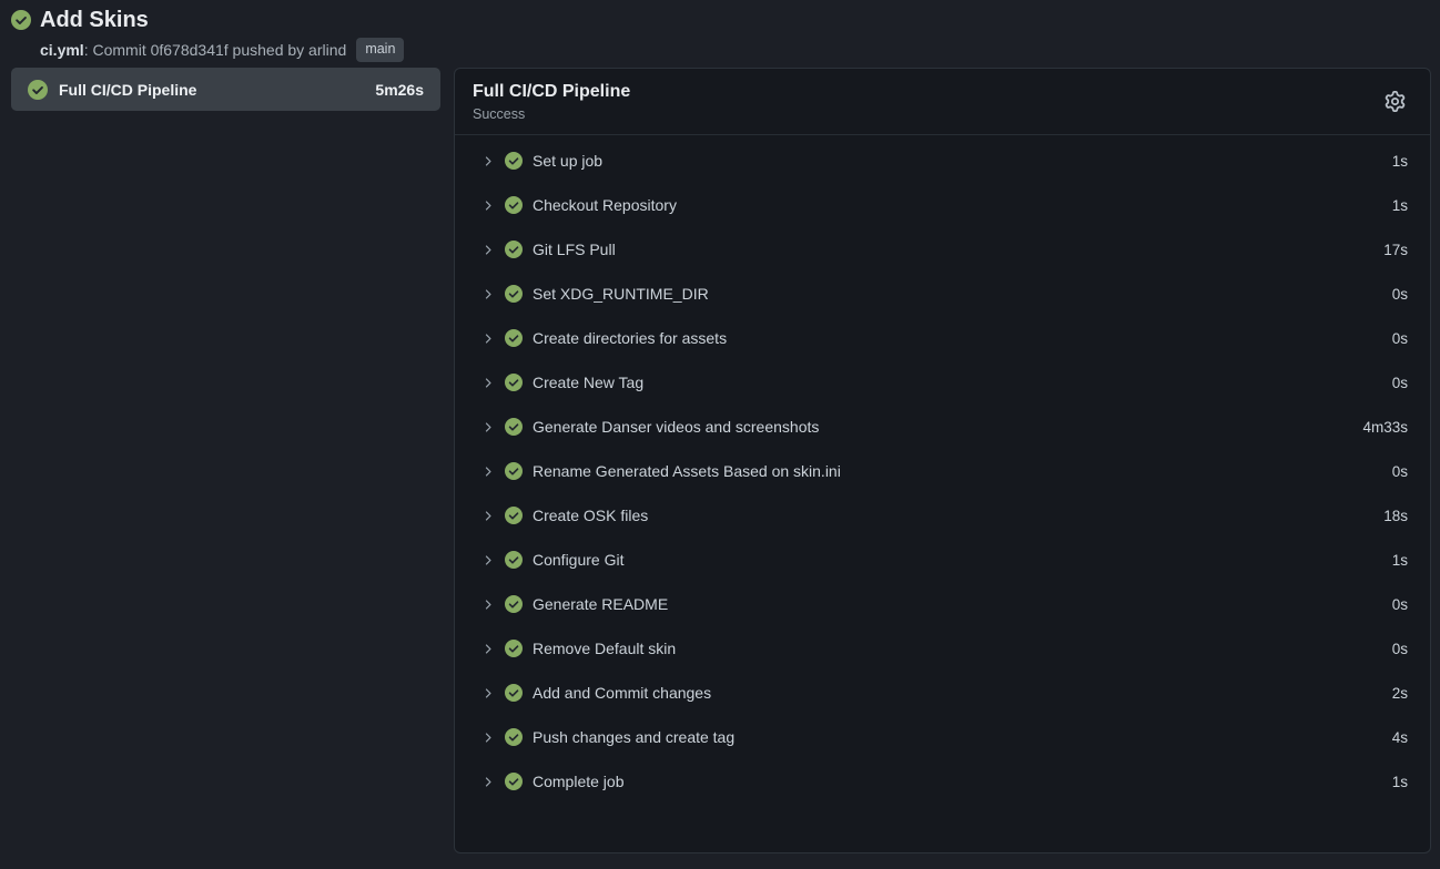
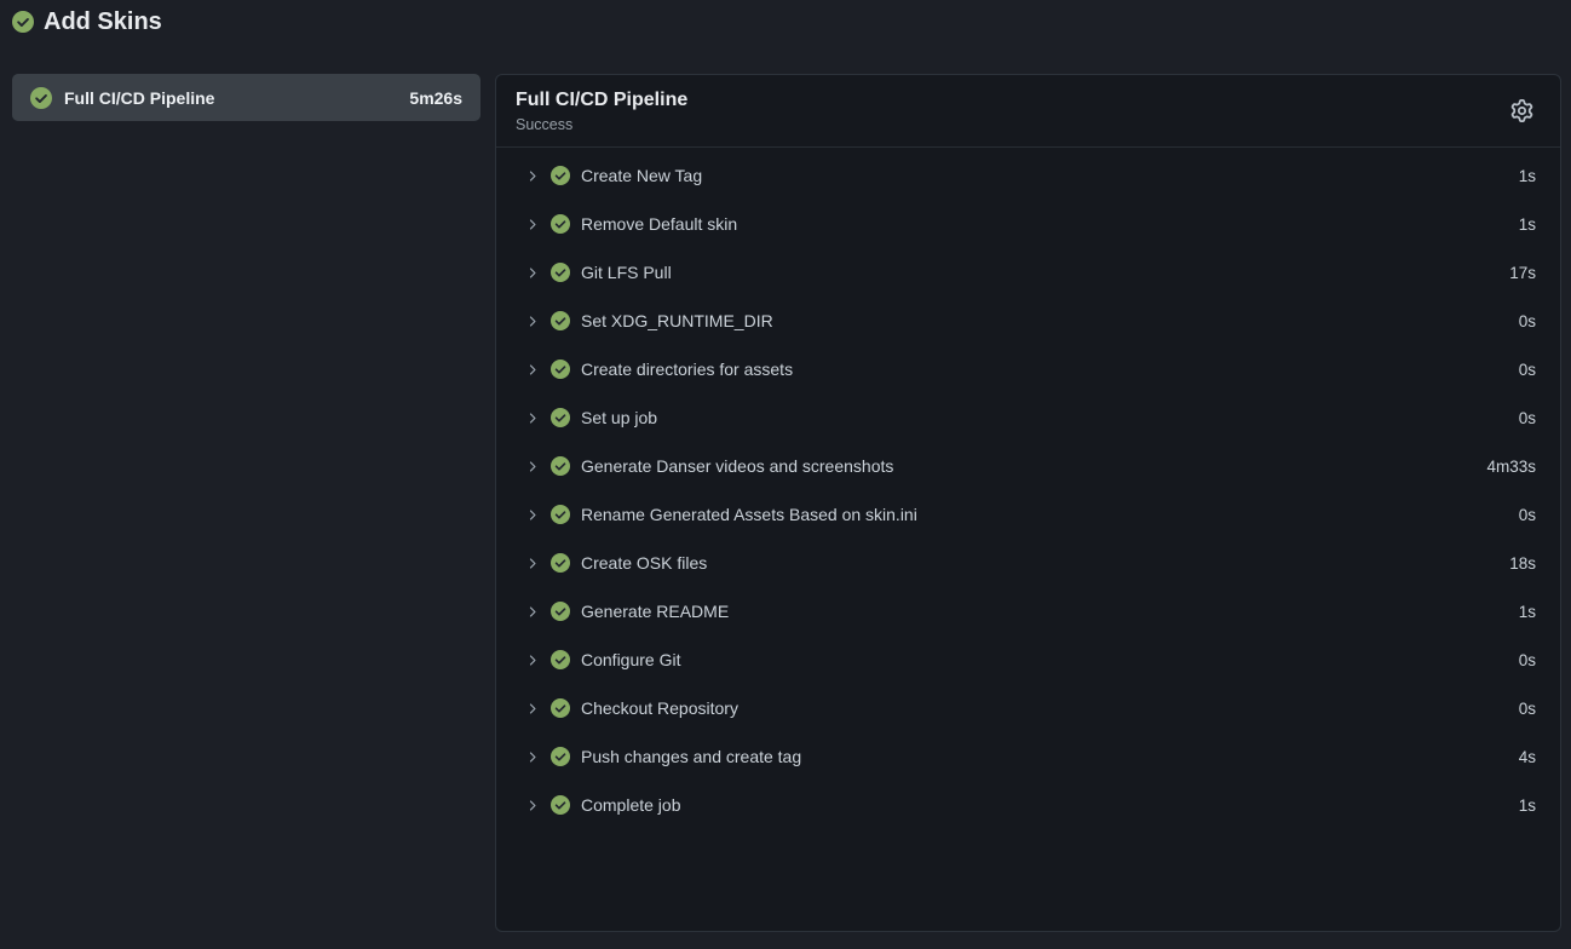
  Add Skins
- ci.yml
- : Commit
- 0f678d341f
- pushed by arlind
- main
  Full CI/CD Pipeline
  5m26s
  Full CI/CD Pipeline
  Success
- Set up job
+ Create New Tag
  1s
- Checkout Repository
+ Remove Default skin
  1s
  Git LFS Pull
  17s
  Set XDG_RUNTIME_DIR
  0s
  Create directories for assets
  0s
- Create New Tag
+ Set up job
  0s
  Generate Danser videos and screenshots
  4m33s
  Rename Generated Assets Based on skin.ini
  0s
  Create OSK files
  18s
- Configure Git
+ Generate README
  1s
- Generate README
+ Configure Git
  0s
- Remove Default skin
+ Checkout Repository
  0s
- Add and Commit changes
- 2s
  Push changes and create tag
  4s
  Complete job
  1s
